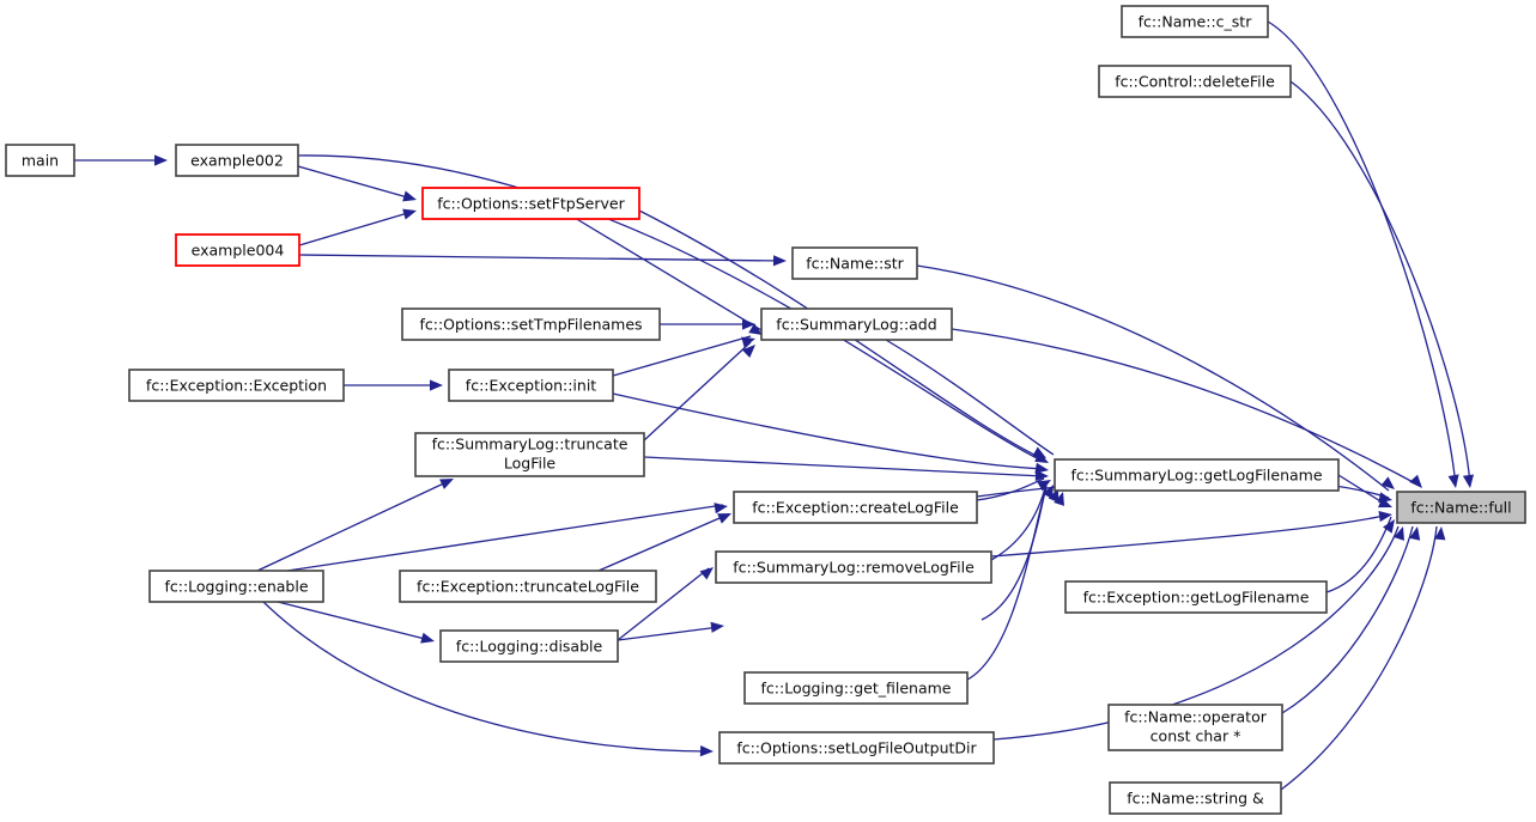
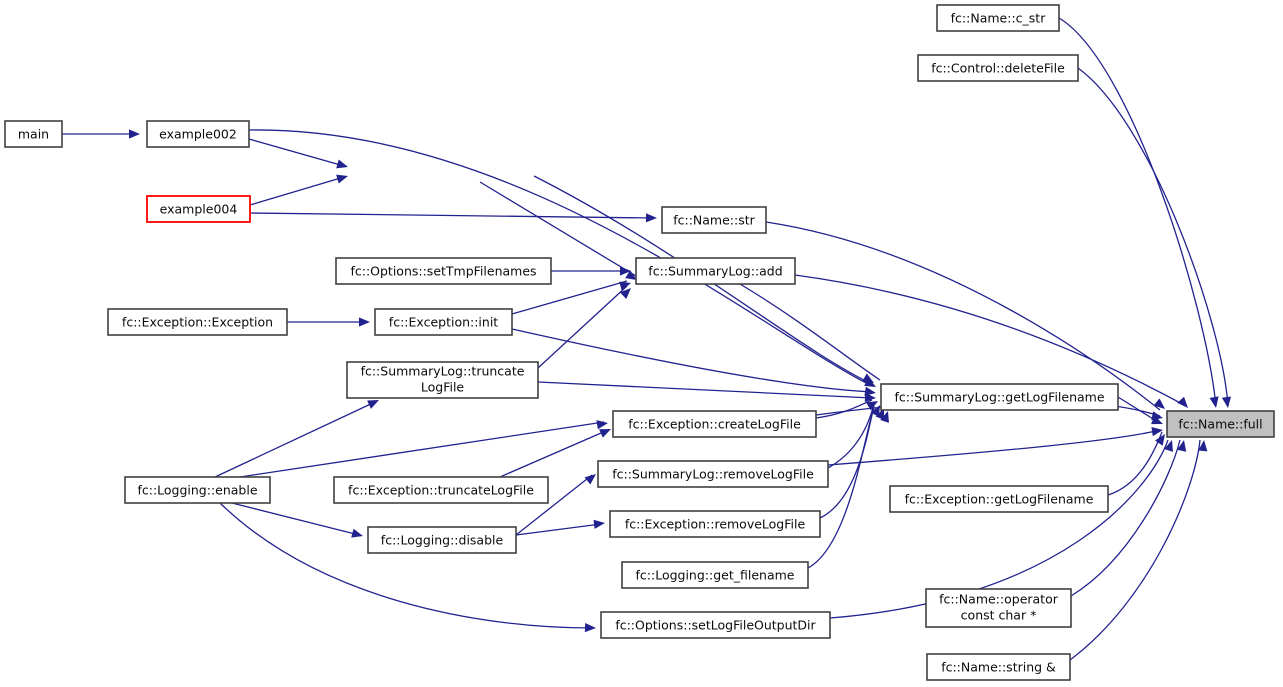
  main
  example002
- fc::Options::setFtpServer
  example004
  fc::Name::str
  fc::Options::setTmpFilenames
  fc::SummaryLog::add
  fc::Exception::Exception
  fc::Exception::init
  fc::SummaryLog::truncate
  LogFile
  fc::SummaryLog::getLogFilename
  fc::Name::full
  fc::Exception::createLogFile
  fc::SummaryLog::removeLogFile
  fc::Logging::enable
  fc::Exception::truncateLogFile
  fc::Exception::getLogFilename
+ fc::Exception::removeLogFile
  fc::Logging::disable
  fc::Logging::get_filename
  fc::Name::operator
  const char *
  fc::Options::setLogFileOutputDir
  fc::Name::string &
  fc::Name::c_str
  fc::Control::deleteFile
